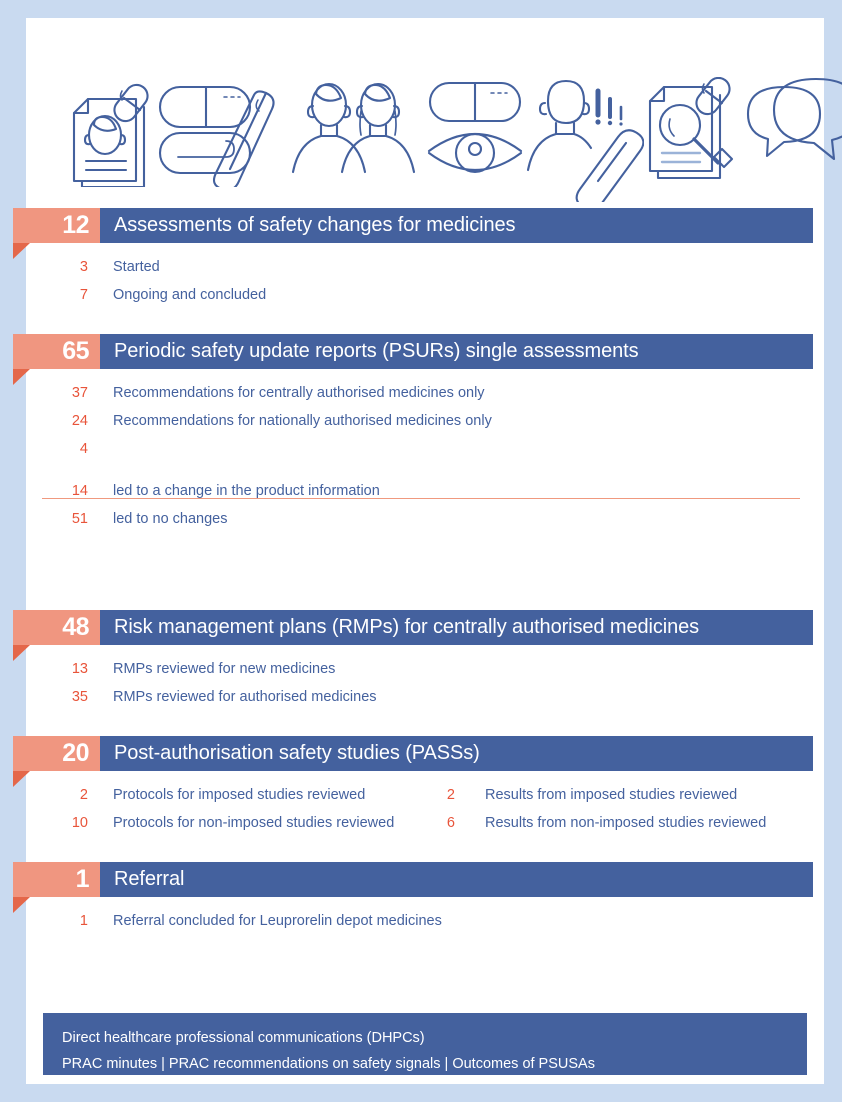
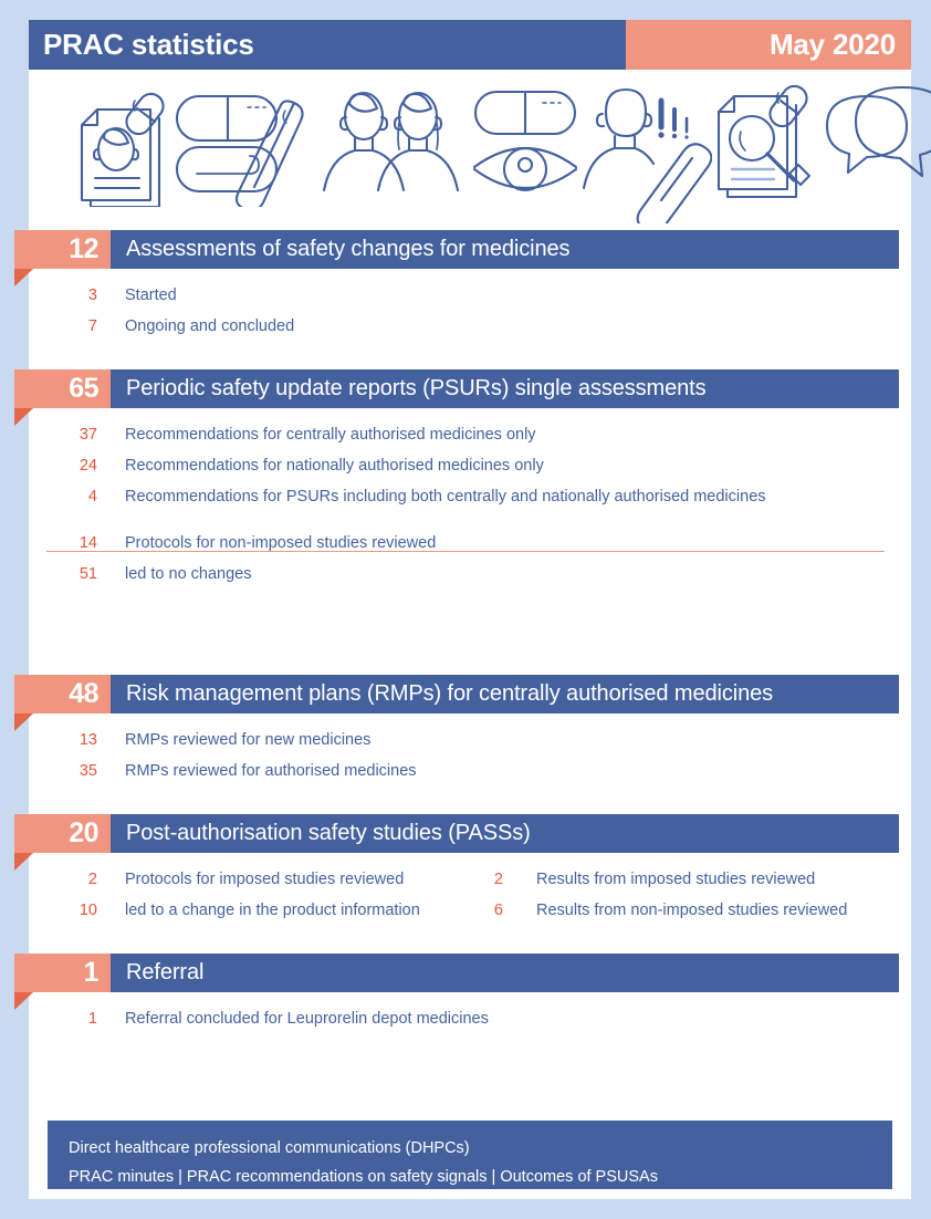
+ PRAC statistics
+ May 2020
  12
  Assessments of safety changes for medicines
  3
  Started
  7
  Ongoing and concluded
  65
  Periodic safety update reports (PSURs) single assessments
  37
  Recommendations for centrally authorised medicines only
  24
  Recommendations for nationally authorised medicines only
  4
+ Recommendations for PSURs including both centrally and nationally authorised medicines
  14
- led to a change in the product information
+ Protocols for non-imposed studies reviewed
  51
  led to no changes
  48
  Risk management plans (RMPs) for centrally authorised medicines
  13
  RMPs reviewed for new medicines
  35
  RMPs reviewed for authorised medicines
  20
  Post-authorisation safety studies (PASSs)
  2
  Protocols for imposed studies reviewed
  2
  Results from imposed studies reviewed
  10
- Protocols for non-imposed studies reviewed
+ led to a change in the product information
  6
  Results from non-imposed studies reviewed
  1
  Referral
  1
  Referral concluded for Leuprorelin depot medicines
  Direct healthcare professional communications (DHPCs)
  PRAC minutes | PRAC recommendations on safety signals | Outcomes of PSUSAs
